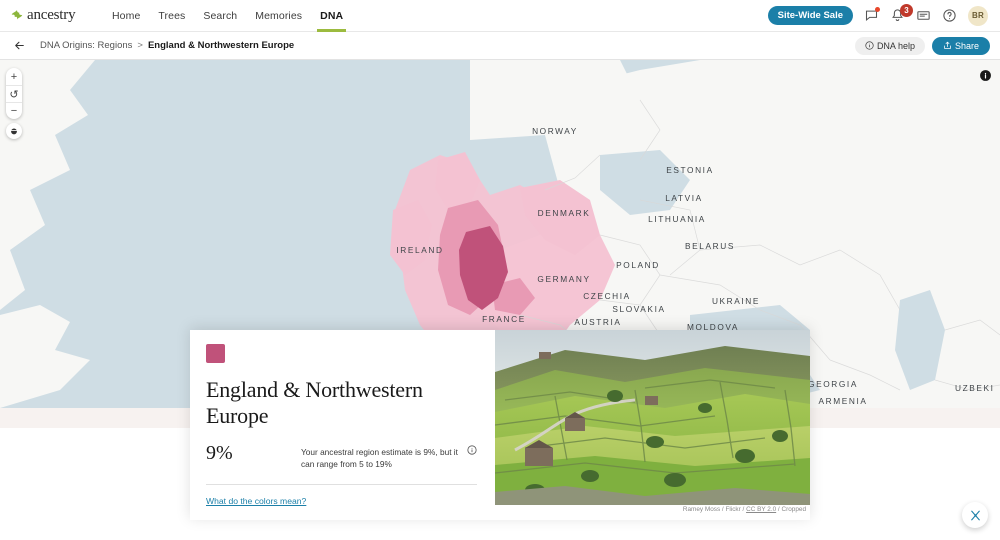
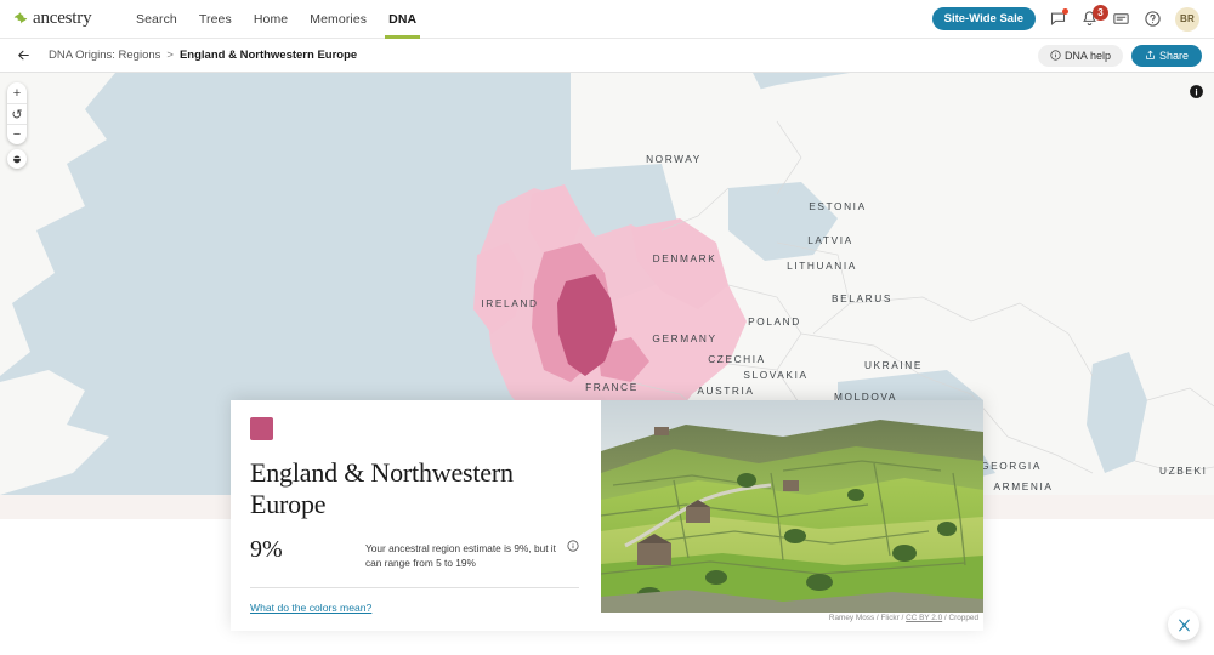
  ancestry
- Home
+ Search
  Trees
- Search
+ Home
  Memories
  DNA
  Site-Wide Sale
  3
  BR
  DNA Origins: Regions
  >
  England & Northwestern Europe
  DNA help
  Share
  NORWAY
  ESTONIA
  LATVIA
  DENMARK
  LITHUANIA
  IRELAND
  BELARUS
  POLAND
  GERMANY
  CZECHIA
  UKRAINE
  SLOVAKIA
  AUSTRIA
  FRANCE
  MOLDOVA
  GEORGIA
  ARMENIA
  UZBEKI
  +
  ↺
  −
  England & Northwestern Europe
  9%
  Your ancestral region estimate is 9%, but it can range from 5 to 19%
  What do the colors mean?
